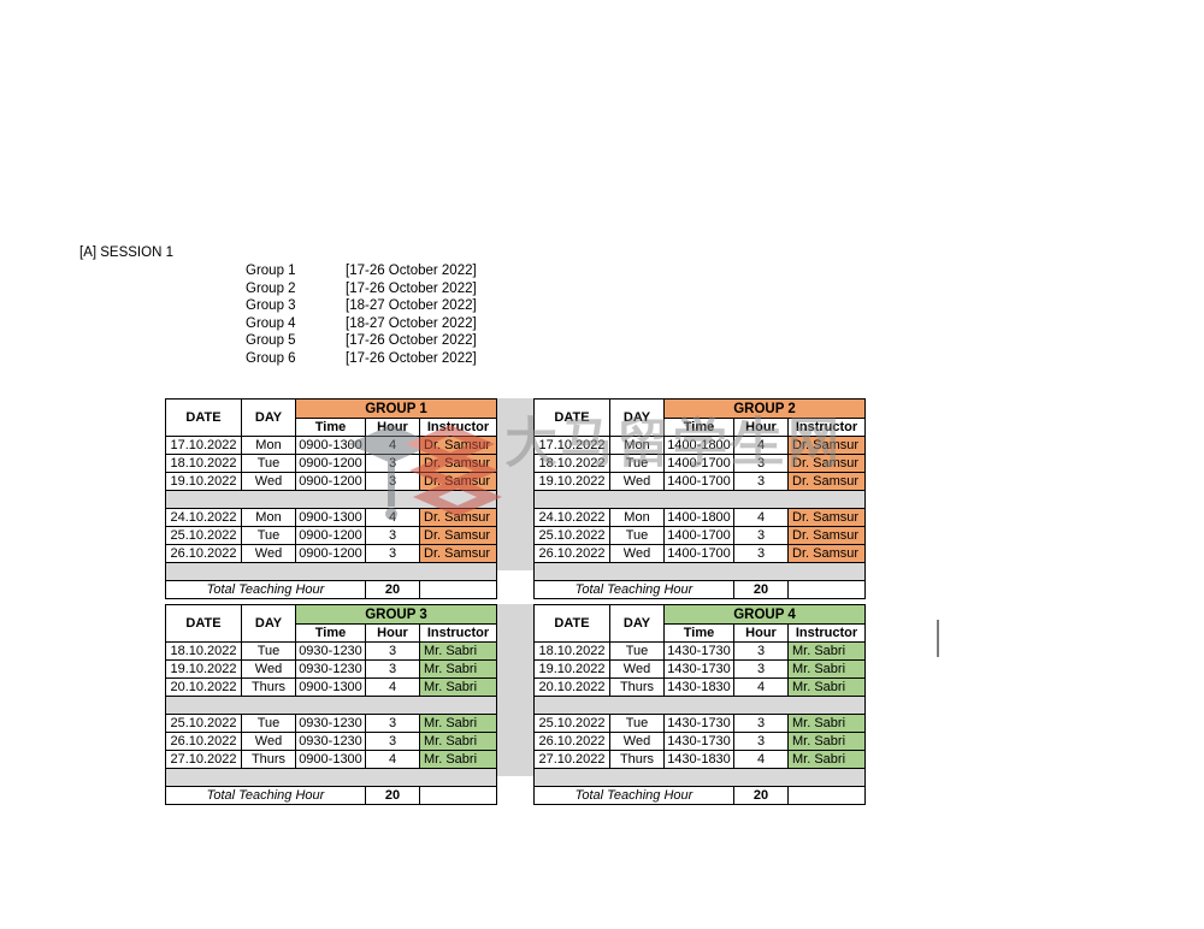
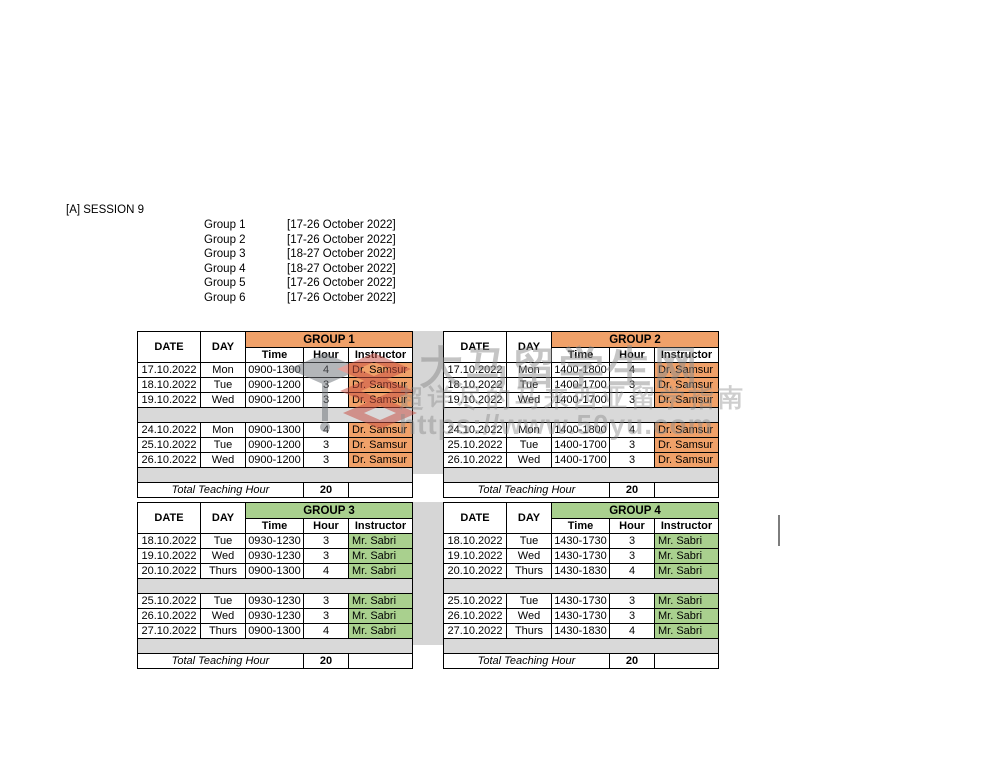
- [A] SESSION 1
+ [A] SESSION 9
  Group 1
  [17-26 October 2022]
  Group 2
  [17-26 October 2022]
  Group 3
  [18-27 October 2022]
  Group 4
  [18-27 October 2022]
  Group 5
  [17-26 October 2022]
  Group 6
  [17-26 October 2022]
  DATE	DAY	GROUP 1
  Time	Hour	Instructor
  17.10.2022	Mon	0900-1300	4	Dr. Samsur
  18.10.2022	Tue	0900-1200	3	Dr. Samsur
  19.10.2022	Wed	0900-1200	3	Dr. Samsur
  24.10.2022	Mon	0900-1300	4	Dr. Samsur
  25.10.2022	Tue	0900-1200	3	Dr. Samsur
  26.10.2022	Wed	0900-1200	3	Dr. Samsur
  Total Teaching Hour	20
  DATE	DAY	GROUP 2
  Time	Hour	Instructor
  17.10.2022	Mon	1400-1800	4	Dr. Samsur
  18.10.2022	Tue	1400-1700	3	Dr. Samsur
  19.10.2022	Wed	1400-1700	3	Dr. Samsur
  24.10.2022	Mon	1400-1800	4	Dr. Samsur
  25.10.2022	Tue	1400-1700	3	Dr. Samsur
  26.10.2022	Wed	1400-1700	3	Dr. Samsur
  Total Teaching Hour	20
  DATE	DAY	GROUP 3
  Time	Hour	Instructor
  18.10.2022	Tue	0930-1230	3	Mr. Sabri
  19.10.2022	Wed	0930-1230	3	Mr. Sabri
  20.10.2022	Thurs	0900-1300	4	Mr. Sabri
  25.10.2022	Tue	0930-1230	3	Mr. Sabri
  26.10.2022	Wed	0930-1230	3	Mr. Sabri
  27.10.2022	Thurs	0900-1300	4	Mr. Sabri
  Total Teaching Hour	20
  DATE	DAY	GROUP 4
  Time	Hour	Instructor
  18.10.2022	Tue	1430-1730	3	Mr. Sabri
  19.10.2022	Wed	1430-1730	3	Mr. Sabri
  20.10.2022	Thurs	1430-1830	4	Mr. Sabri
  25.10.2022	Tue	1430-1730	3	Mr. Sabri
  26.10.2022	Wed	1430-1730	3	Mr. Sabri
  27.10.2022	Thurs	1430-1830	4	Mr. Sabri
  Total Teaching Hour	20
  大马留学生网
+ 超详尽的马来西亚留学指南
+ https://www.50yu.com
